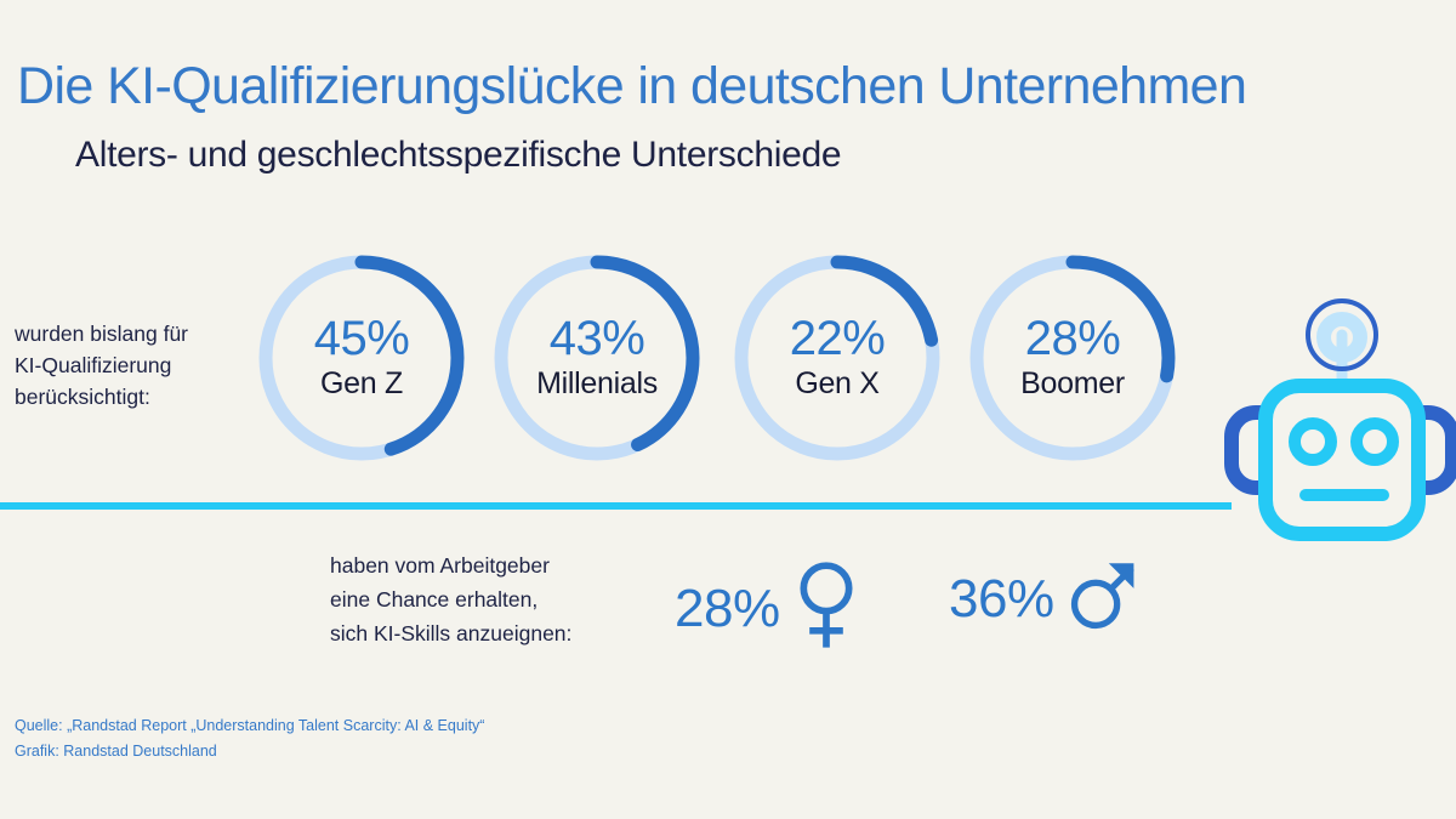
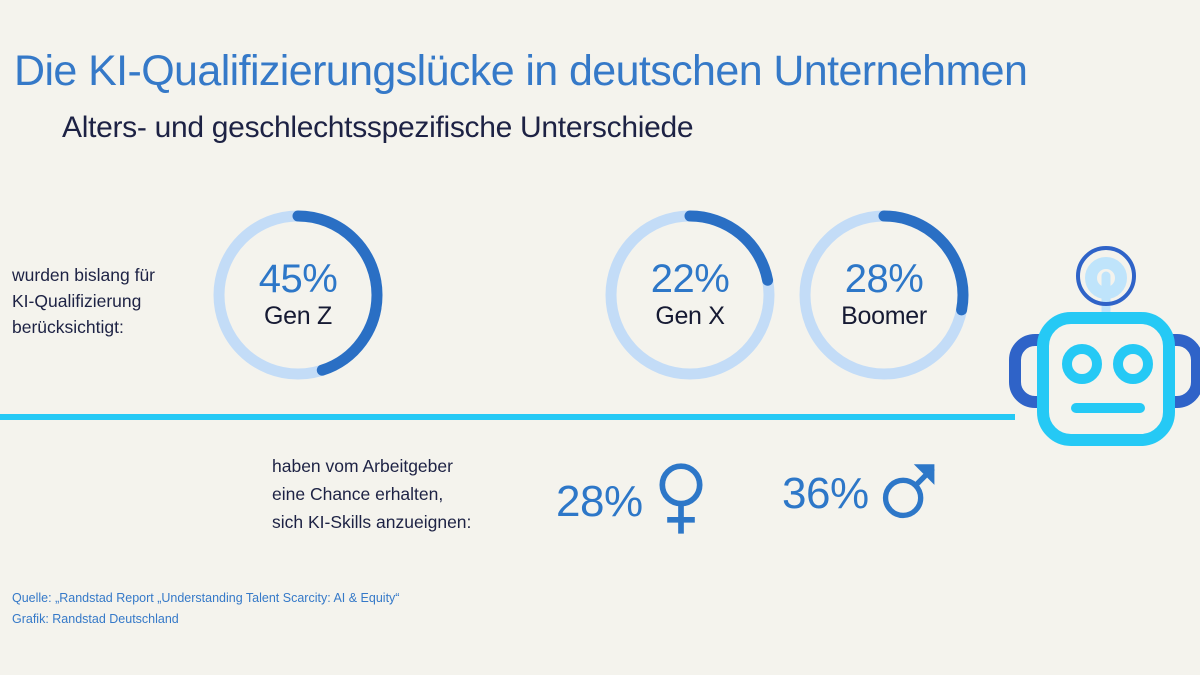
  Die KI-Qualifizierungslücke in deutschen Unternehmen
  Alters- und geschlechtsspezifische Unterschiede
  wurden bislang für
  KI-Qualifizierung
  berücksichtigt:
  45%
  Gen Z
- 43%
- Millenials
  22%
  Gen X
  28%
  Boomer
  haben vom Arbeitgeber
  eine Chance erhalten,
  sich KI-Skills anzueignen:
  28%
  36%
  Quelle: „Randstad Report „Understanding Talent Scarcity: AI & Equity“
  Grafik: Randstad Deutschland
